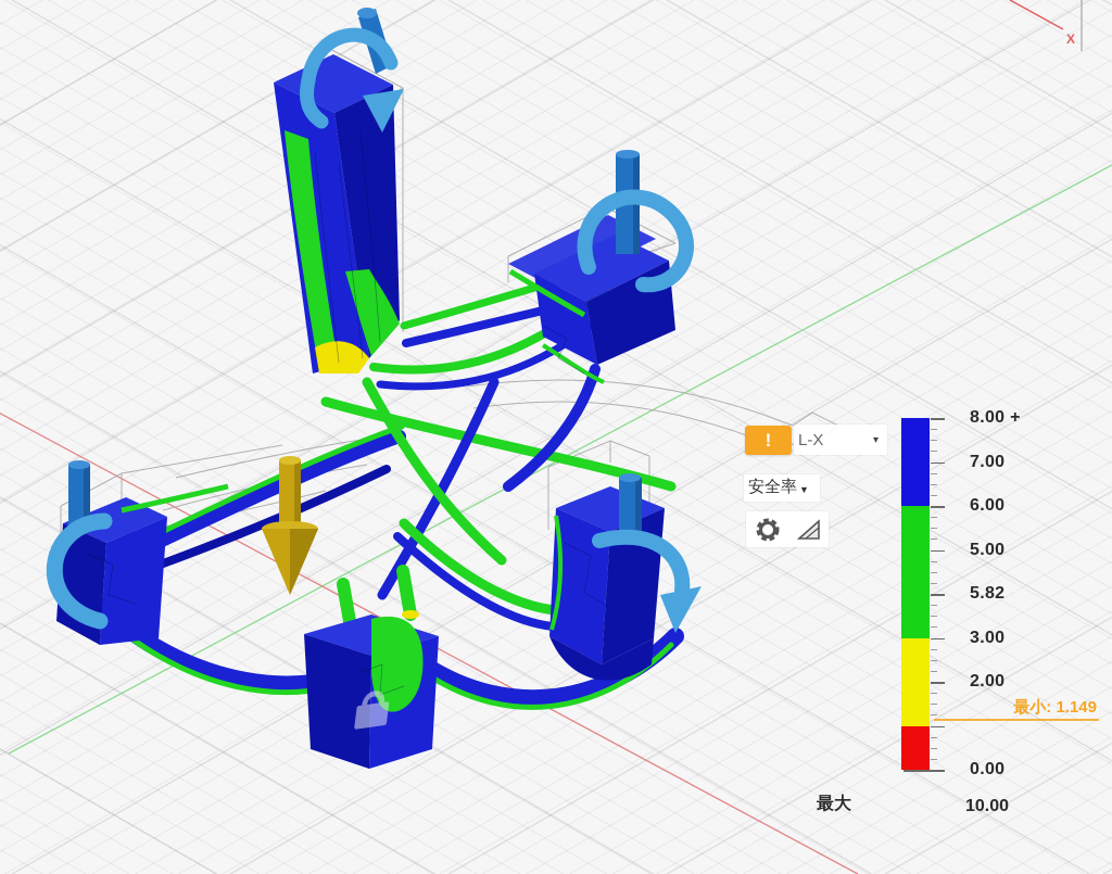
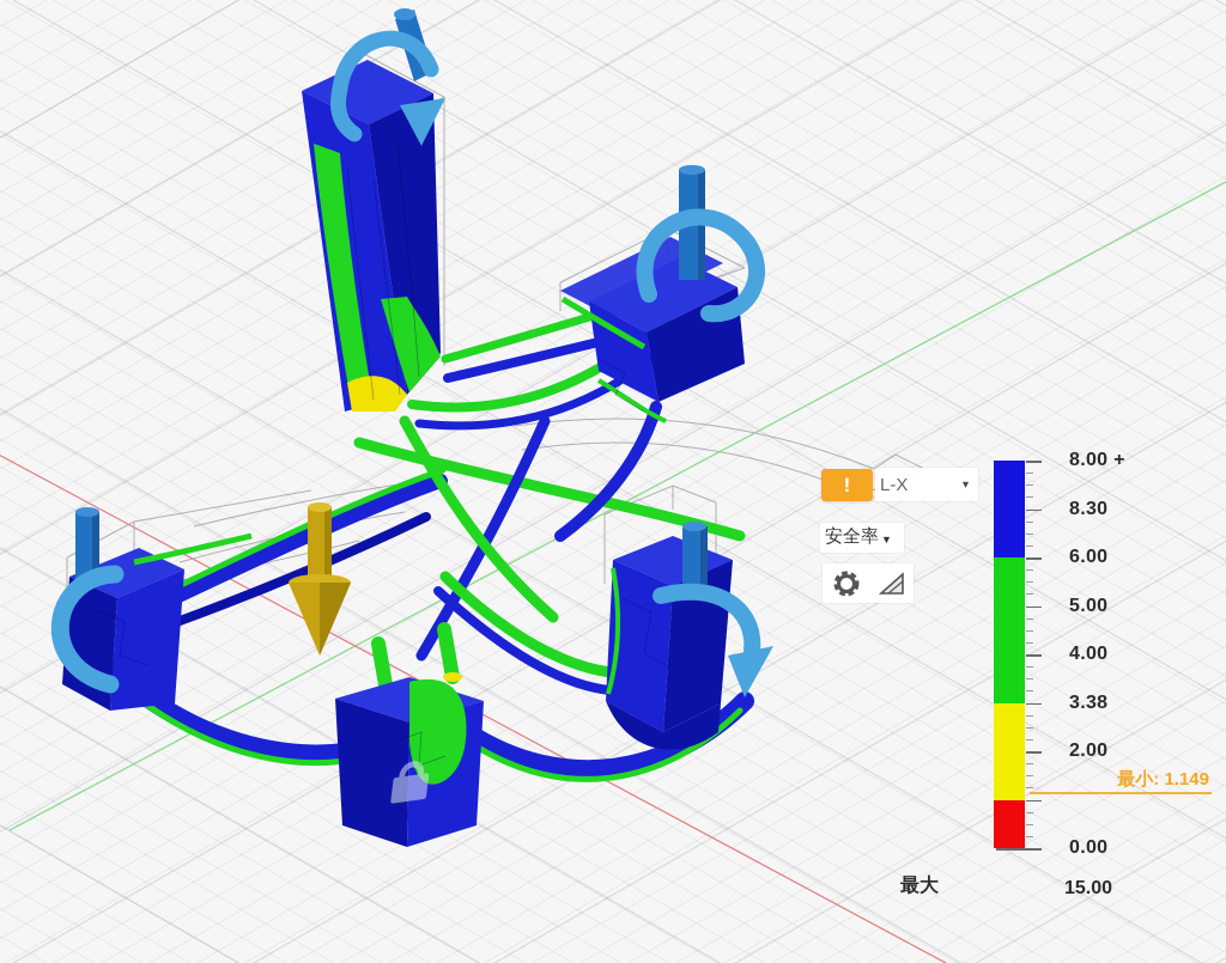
  !
  L-X
  ▾
  安全率
  ▼
  8.00 +
- 7.00
+ 8.30
  6.00
  5.00
- 5.82
+ 4.00
- 3.00
+ 3.38
  2.00
  0.00
  最小: 1.149
  最大
- 10.00
+ 15.00
- X
